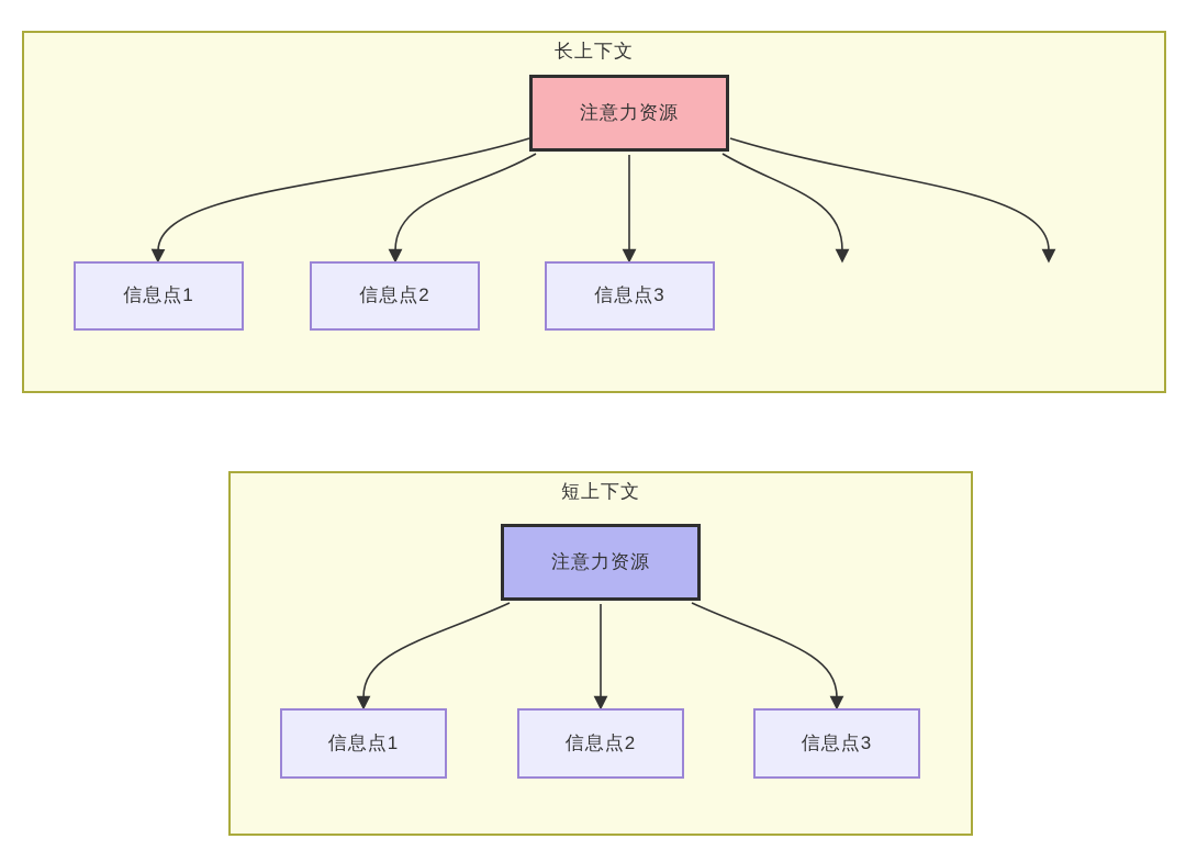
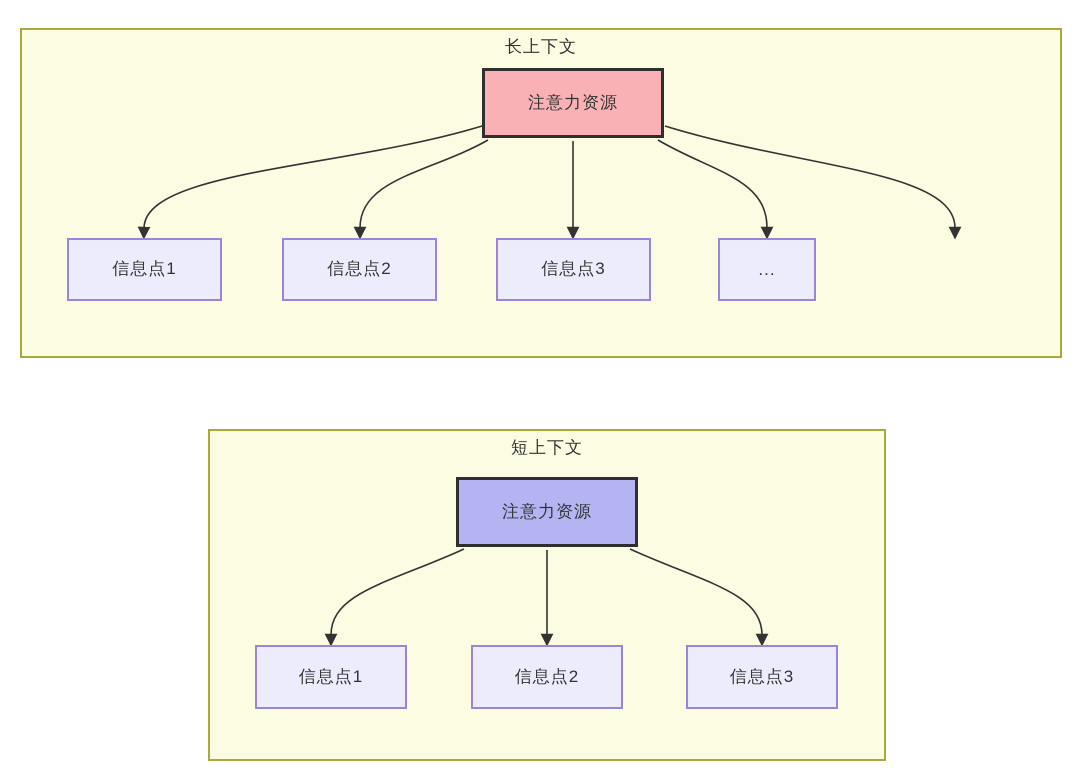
  长上下文
  短上下文
  注意力资源
  信息点1
  信息点2
  信息点3
+ ...
  注意力资源
  信息点1
  信息点2
  信息点3
